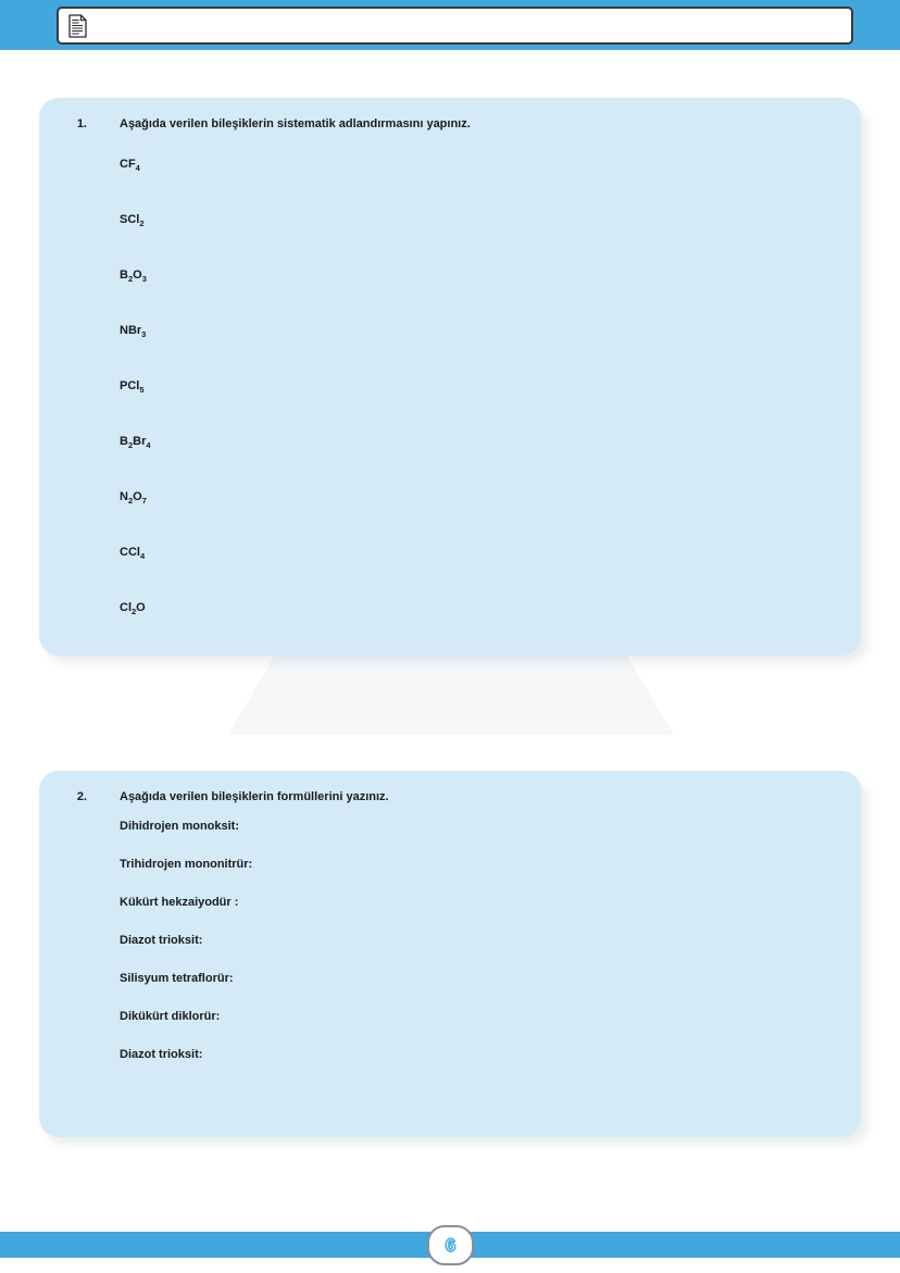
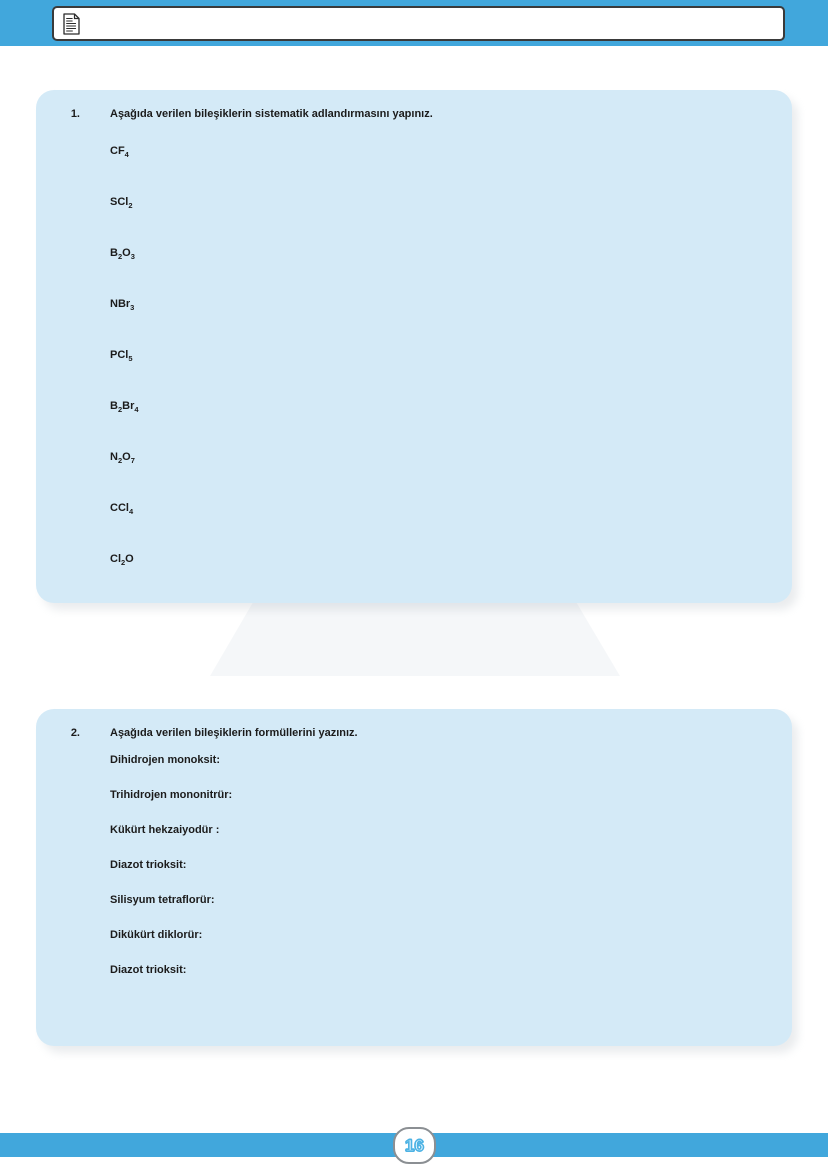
  1.
  Aşağıda verilen bileşiklerin sistematik adlandırmasını yapınız.
  CF4
  SCl2
  B2O3
  NBr3
  PCl5
  B2Br4
  N2O7
  CCl4
  Cl2O
  2.
  Aşağıda verilen bileşiklerin formüllerini yazınız.
  Dihidrojen monoksit:
  Trihidrojen mononitrür:
  Kükürt hekzaiyodür :
  Diazot trioksit:
  Silisyum tetraflorür:
  Dikükürt diklorür:
  Diazot trioksit:
- 6
+ 16
